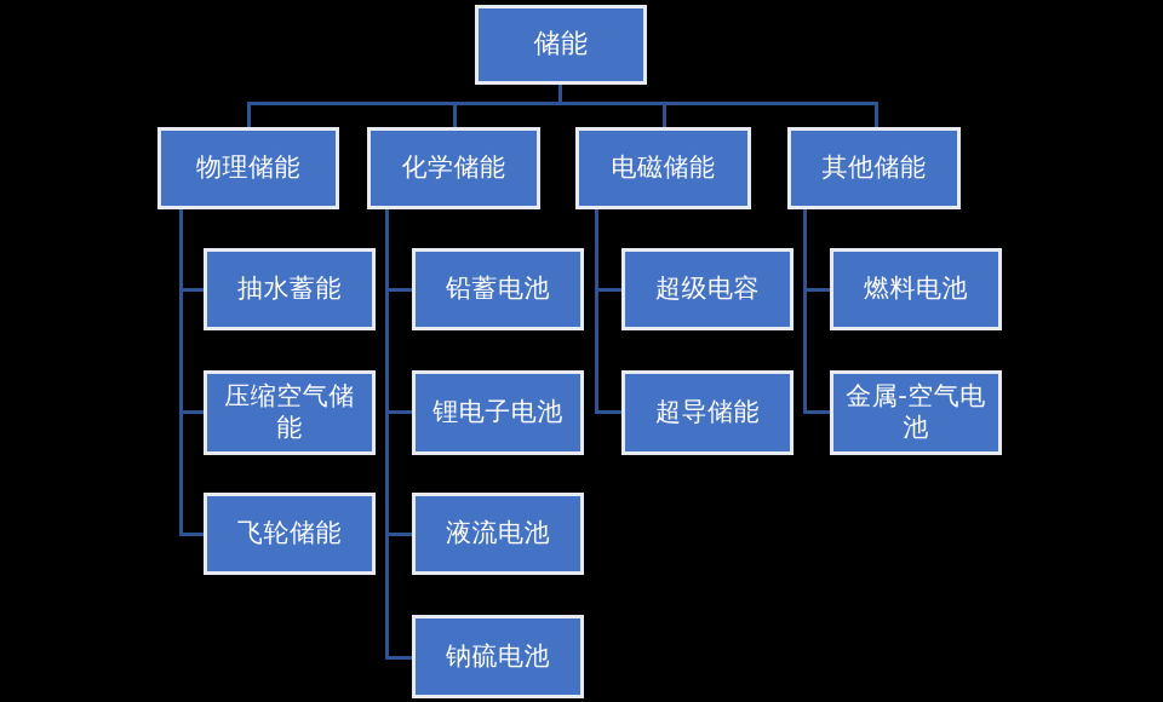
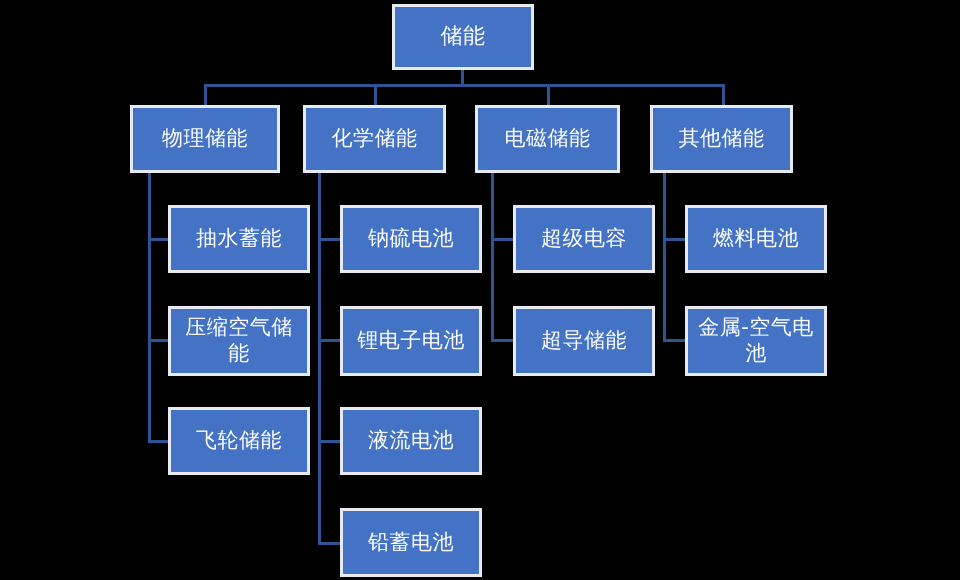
  储能
  物理储能
  化学储能
  电磁储能
  其他储能
  抽水蓄能
  压缩空气储能
  飞轮储能
- 铅蓄电池
+ 钠硫电池
  锂电子电池
  液流电池
- 钠硫电池
+ 铅蓄电池
  超级电容
  超导储能
  燃料电池
  金属-空气电池
